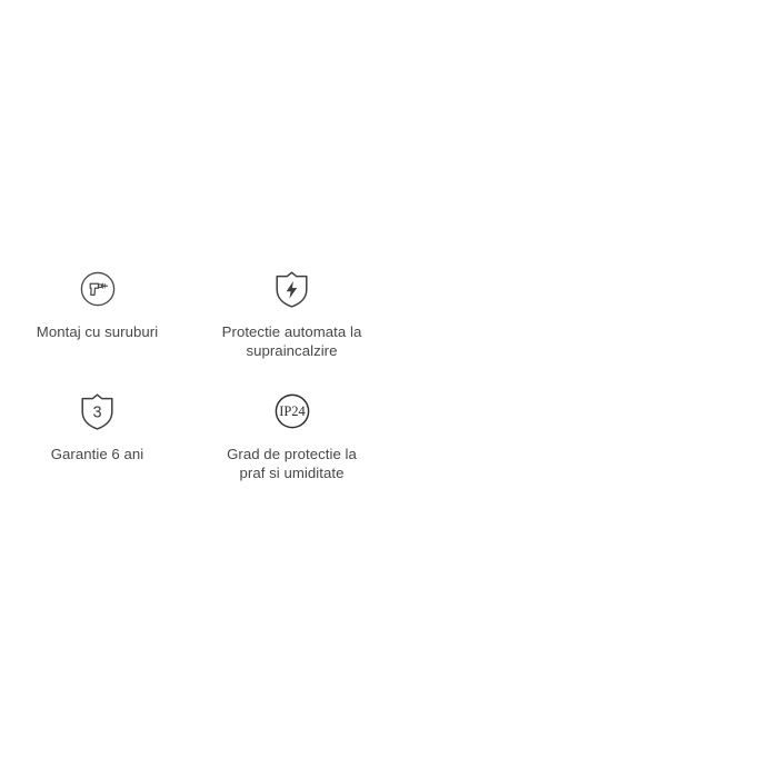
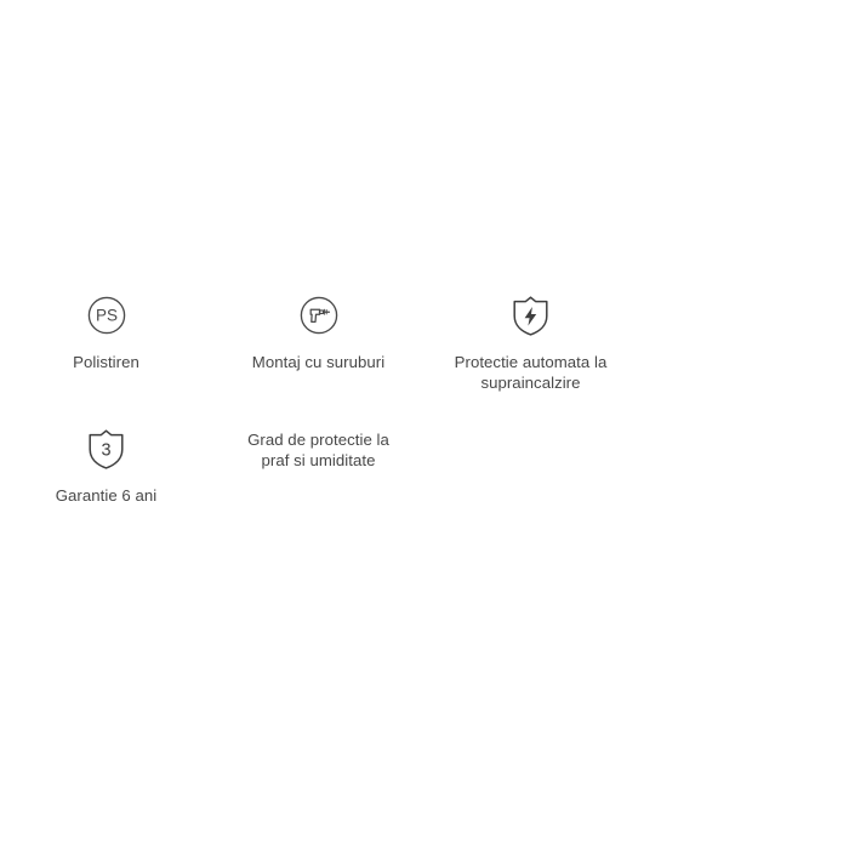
+ PS
+ Polistiren
  Montaj cu suruburi
  Protectie automata la
  supraincalzire
  3
  Garantie 6 ani
- IP24
  Grad de protectie la
  praf si umiditate
